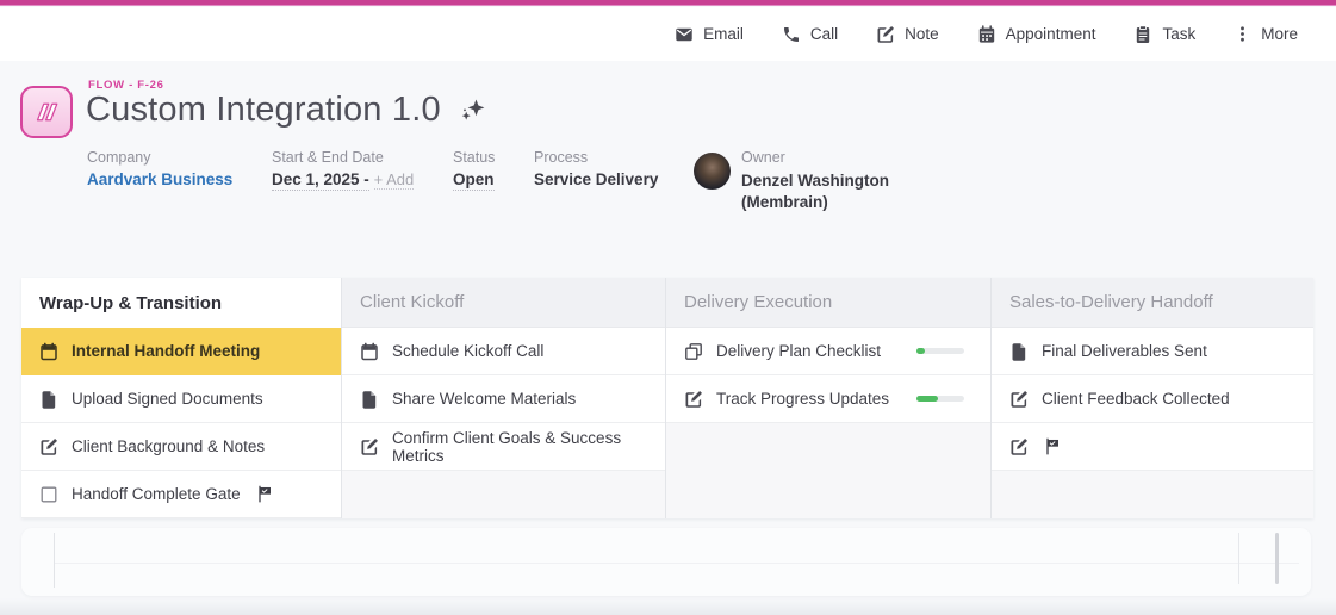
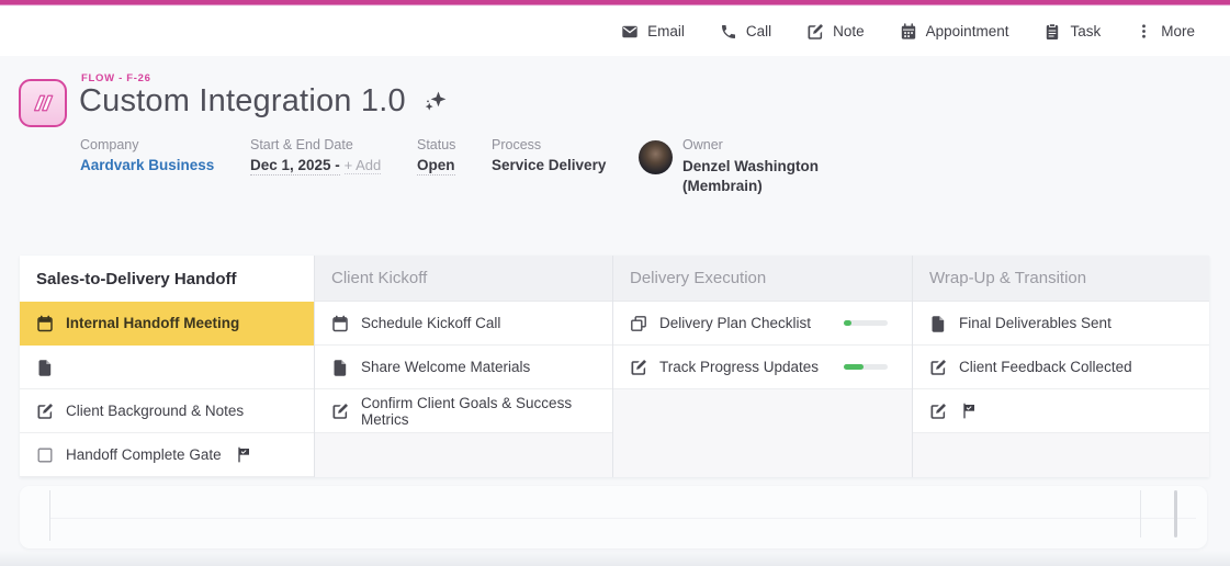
  Email
  Call
  Note
  Appointment
  Task
  More
  FLOW - F-26
  Custom Integration 1.0
  Company
  Aardvark Business
  Start & End Date
  Dec 1, 2025 - + Add
  Status
  Open
  Process
  Service Delivery
  Owner
  Denzel Washington (Membrain)
- Wrap-Up & Transition
+ Sales-to-Delivery Handoff
  Internal Handoff Meeting
- Upload Signed Documents
  Client Background & Notes
  Handoff Complete Gate
  Client Kickoff
  Schedule Kickoff Call
  Share Welcome Materials
  Confirm Client Goals & Success Metrics
  Delivery Execution
  Delivery Plan Checklist
  Track Progress Updates
- Sales-to-Delivery Handoff
+ Wrap-Up & Transition
  Final Deliverables Sent
  Client Feedback Collected
